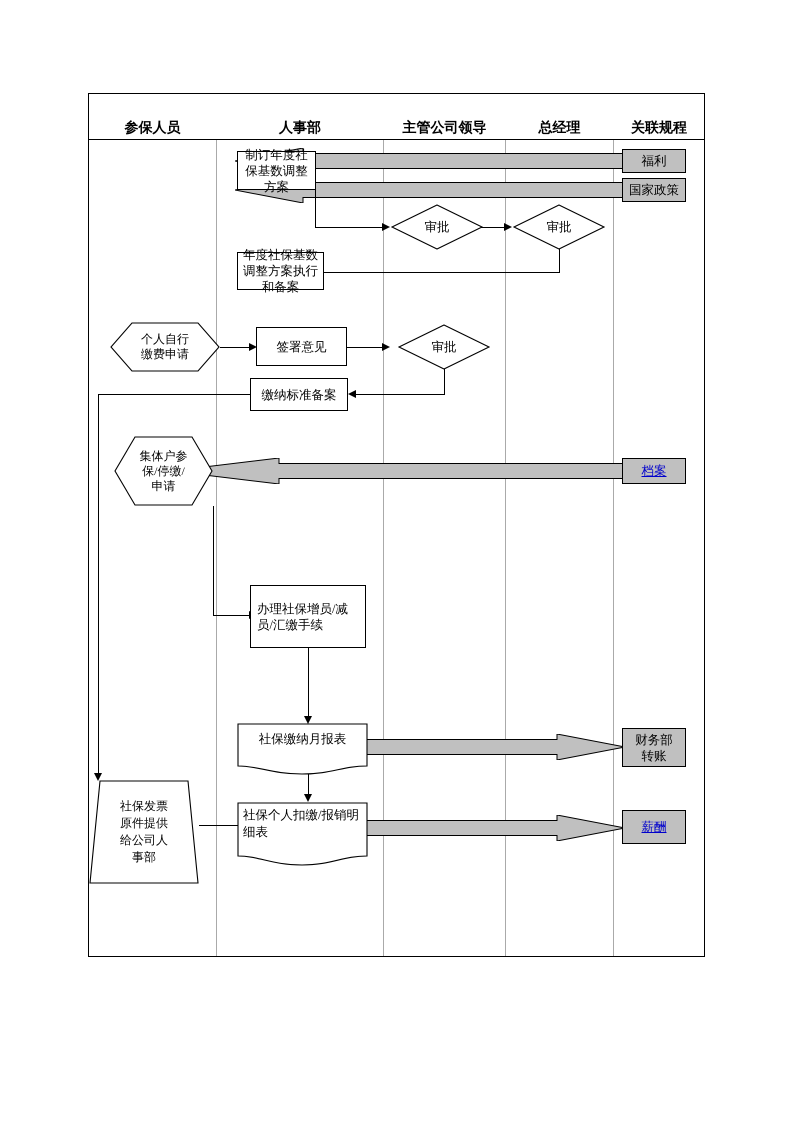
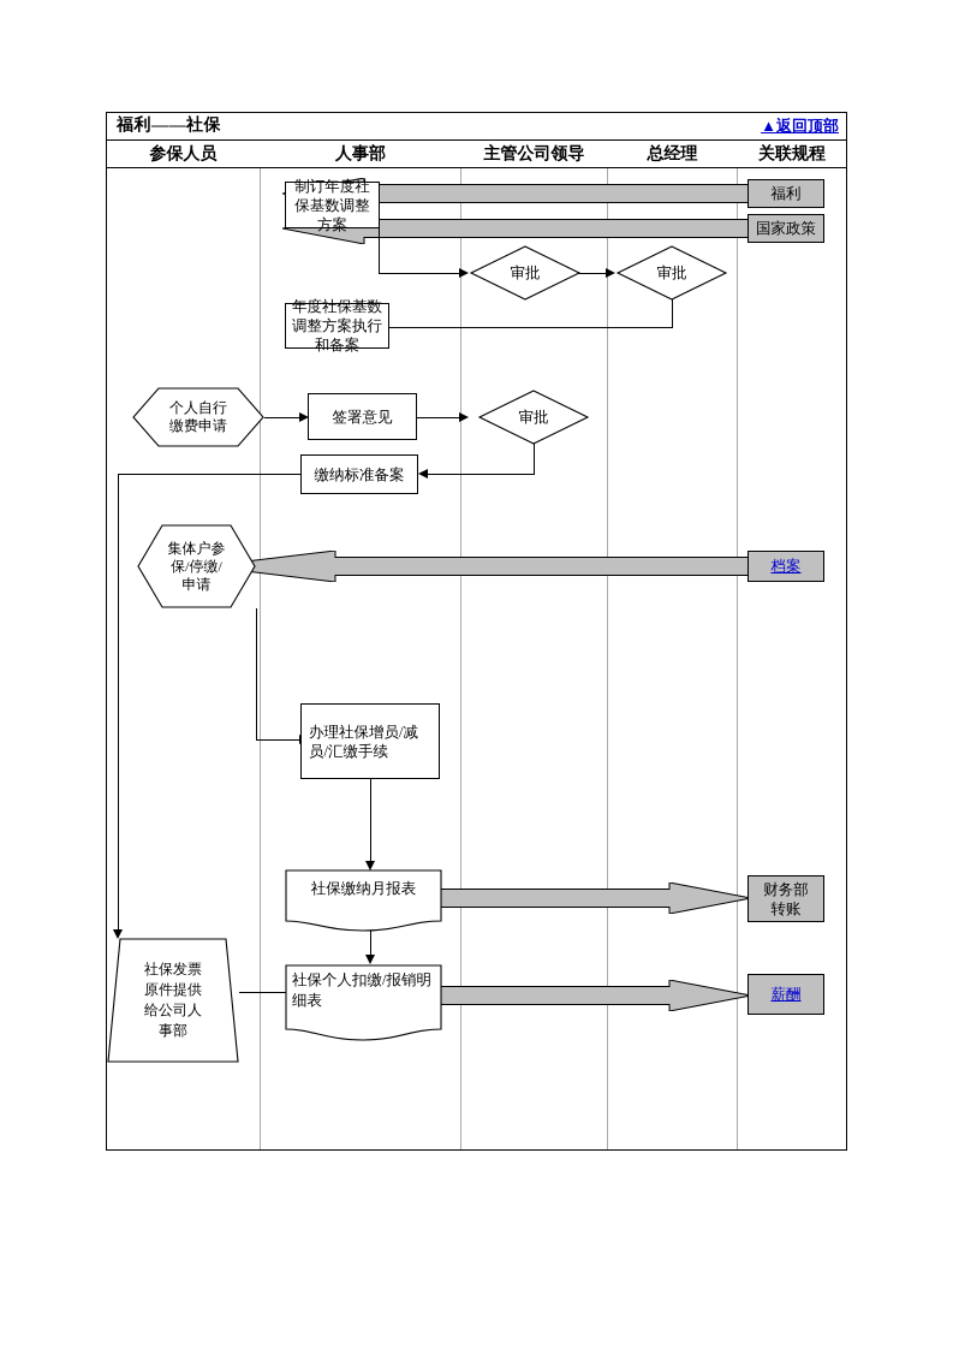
+ 福利——社保
+ ▲返回顶部
  参保人员
  人事部
  主管公司领导
  总经理
  关联规程
  制订年度社保基数调整方案
  审批
  审批
  年度社保基数调整方案执行和备案
  个人自行
  缴费申请
  签署意见
  审批
  缴纳标准备案
  集体户参
  保/停缴/
  申请
  办理社保增员/减员/汇缴手续
  社保缴纳月报表
  社保个人扣缴/报销明细表
  社保发票
  原件提供
  给公司人
  事部
  福利
  国家政策
  档案
  财务部
  转账
  薪酬
